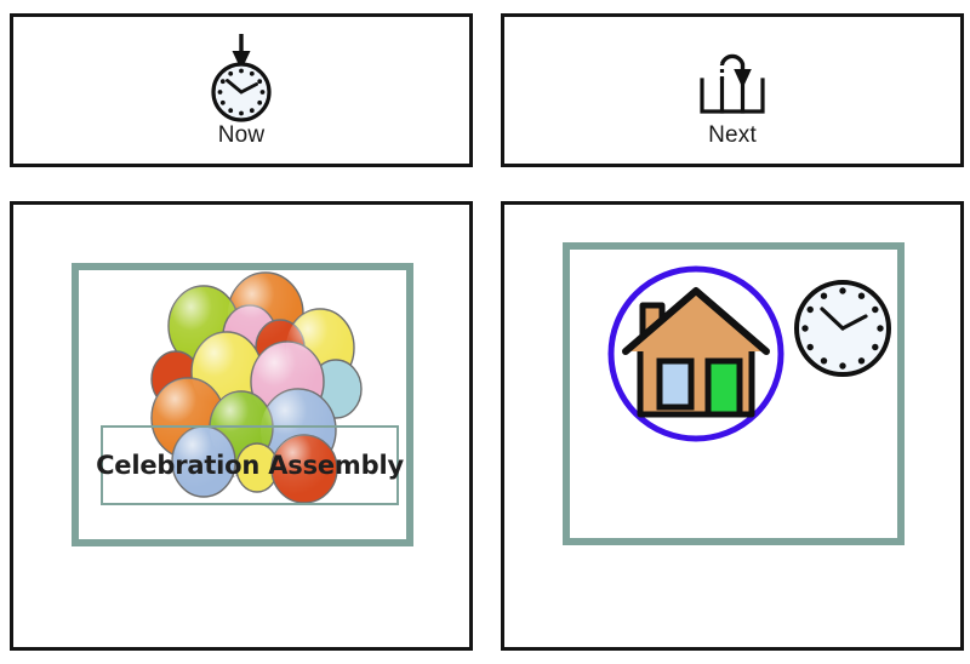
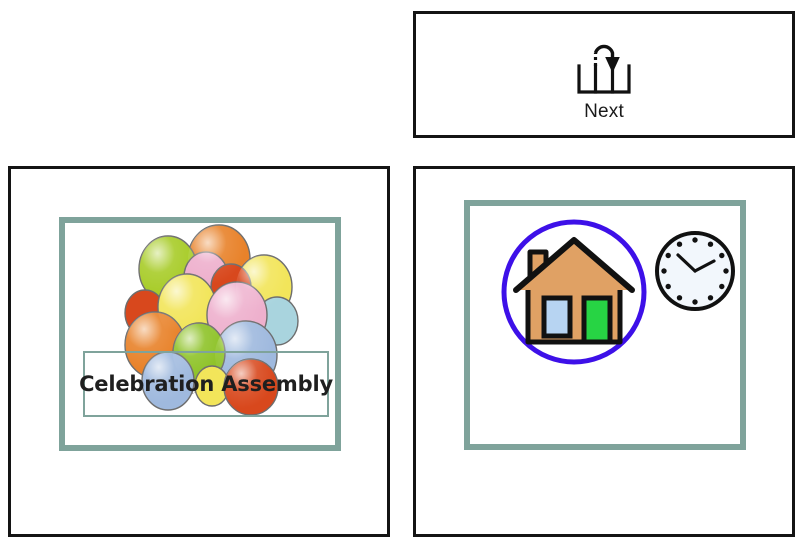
- Now
  Next
  Celebration Assembly
